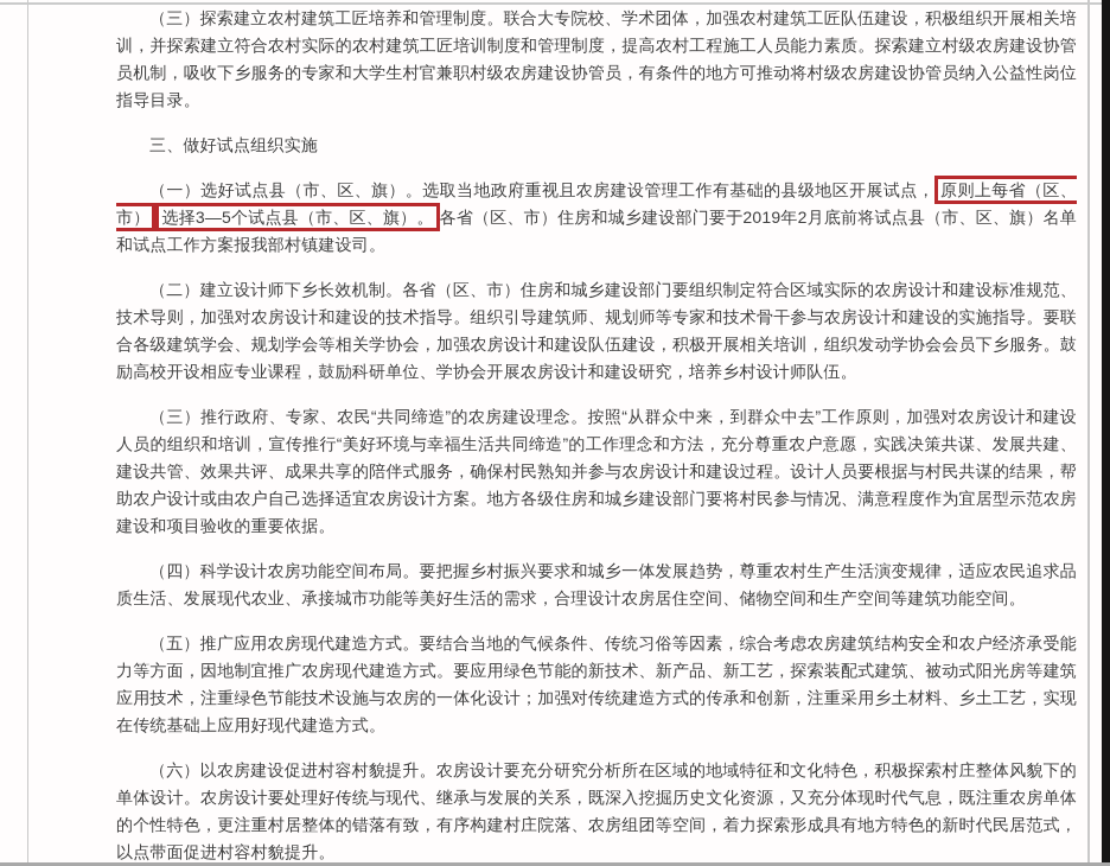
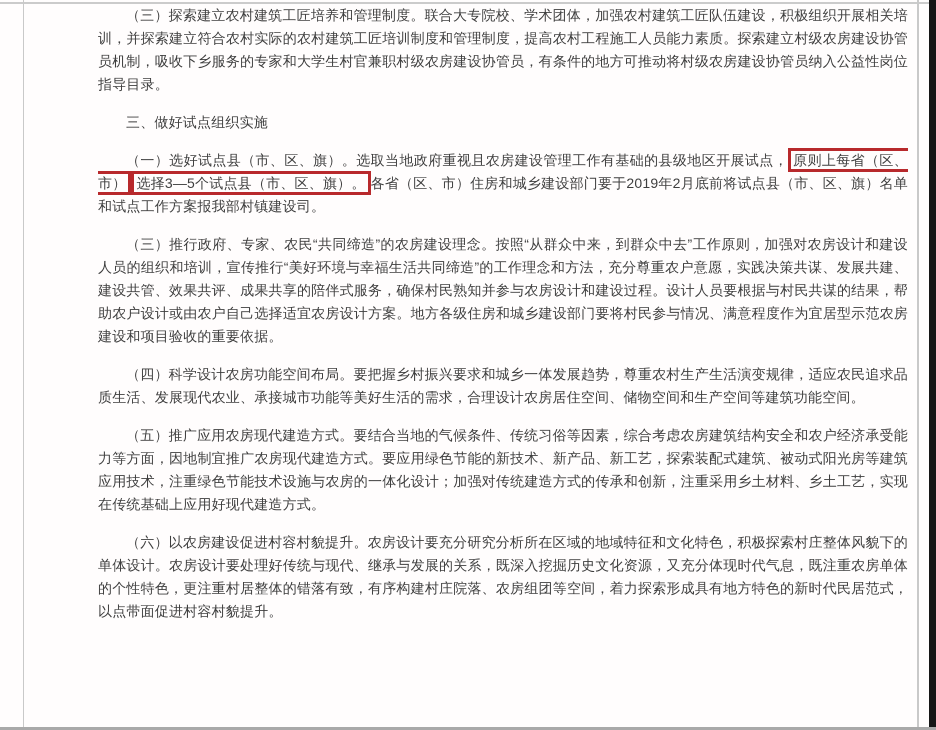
  （三）探索建立农村建筑工匠培养和管理制度。联合大专院校、学术团体，加强农村建筑工匠队伍建设，积极组织开展相关培训，并探索建立符合农村实际的农村建筑工匠培训制度和管理制度，提高农村工程施工人员能力素质。探索建立村级农房建设协管员机制，吸收下乡服务的专家和大学生村官兼职村级农房建设协管员，有条件的地方可推动将村级农房建设协管员纳入公益性岗位指导目录。
  三、做好试点组织实施
  （一）选好试点县（市、区、旗）。选取当地政府重视且农房建设管理工作有基础的县级地区开展试点， 原则上每省（区、市） 选择3—5个试点县（市、区、旗）。 各省（区、市）住房和城乡建设部门要于2019年2月底前将试点县（市、区、旗）名单和试点工作方案报我部村镇建设司。
- （二）建立设计师下乡长效机制。各省（区、市）住房和城乡建设部门要组织制定符合区域实际的农房设计和建设标准规范、技术导则，加强对农房设计和建设的技术指导。组织引导建筑师、规划师等专家和技术骨干参与农房设计和建设的实施指导。要联合各级建筑学会、规划学会等相关学协会，加强农房设计和建设队伍建设，积极开展相关培训，组织发动学协会会员下乡服务。鼓励高校开设相应专业课程，鼓励科研单位、学协会开展农房设计和建设研究，培养乡村设计师队伍。
  （三）推行政府、专家、农民“共同缔造”的农房建设理念。按照“从群众中来，到群众中去”工作原则，加强对农房设计和建设人员的组织和培训，宣传推行“美好环境与幸福生活共同缔造”的工作理念和方法，充分尊重农户意愿，实践决策共谋、发展共建、建设共管、效果共评、成果共享的陪伴式服务，确保村民熟知并参与农房设计和建设过程。设计人员要根据与村民共谋的结果，帮助农户设计或由农户自己选择适宜农房设计方案。地方各级住房和城乡建设部门要将村民参与情况、满意程度作为宜居型示范农房建设和项目验收的重要依据。
  （四）科学设计农房功能空间布局。要把握乡村振兴要求和城乡一体发展趋势，尊重农村生产生活演变规律，适应农民追求品质生活、发展现代农业、承接城市功能等美好生活的需求，合理设计农房居住空间、储物空间和生产空间等建筑功能空间。
  （五）推广应用农房现代建造方式。要结合当地的气候条件、传统习俗等因素，综合考虑农房建筑结构安全和农户经济承受能力等方面，因地制宜推广农房现代建造方式。要应用绿色节能的新技术、新产品、新工艺，探索装配式建筑、被动式阳光房等建筑应用技术，注重绿色节能技术设施与农房的一体化设计；加强对传统建造方式的传承和创新，注重采用乡土材料、乡土工艺，实现在传统基础上应用好现代建造方式。
  （六）以农房建设促进村容村貌提升。农房设计要充分研究分析所在区域的地域特征和文化特色，积极探索村庄整体风貌下的单体设计。农房设计要处理好传统与现代、继承与发展的关系，既深入挖掘历史文化资源，又充分体现时代气息，既注重农房单体的个性特色，更注重村居整体的错落有致，有序构建村庄院落、农房组团等空间，着力探索形成具有地方特色的新时代民居范式，以点带面促进村容村貌提升。
